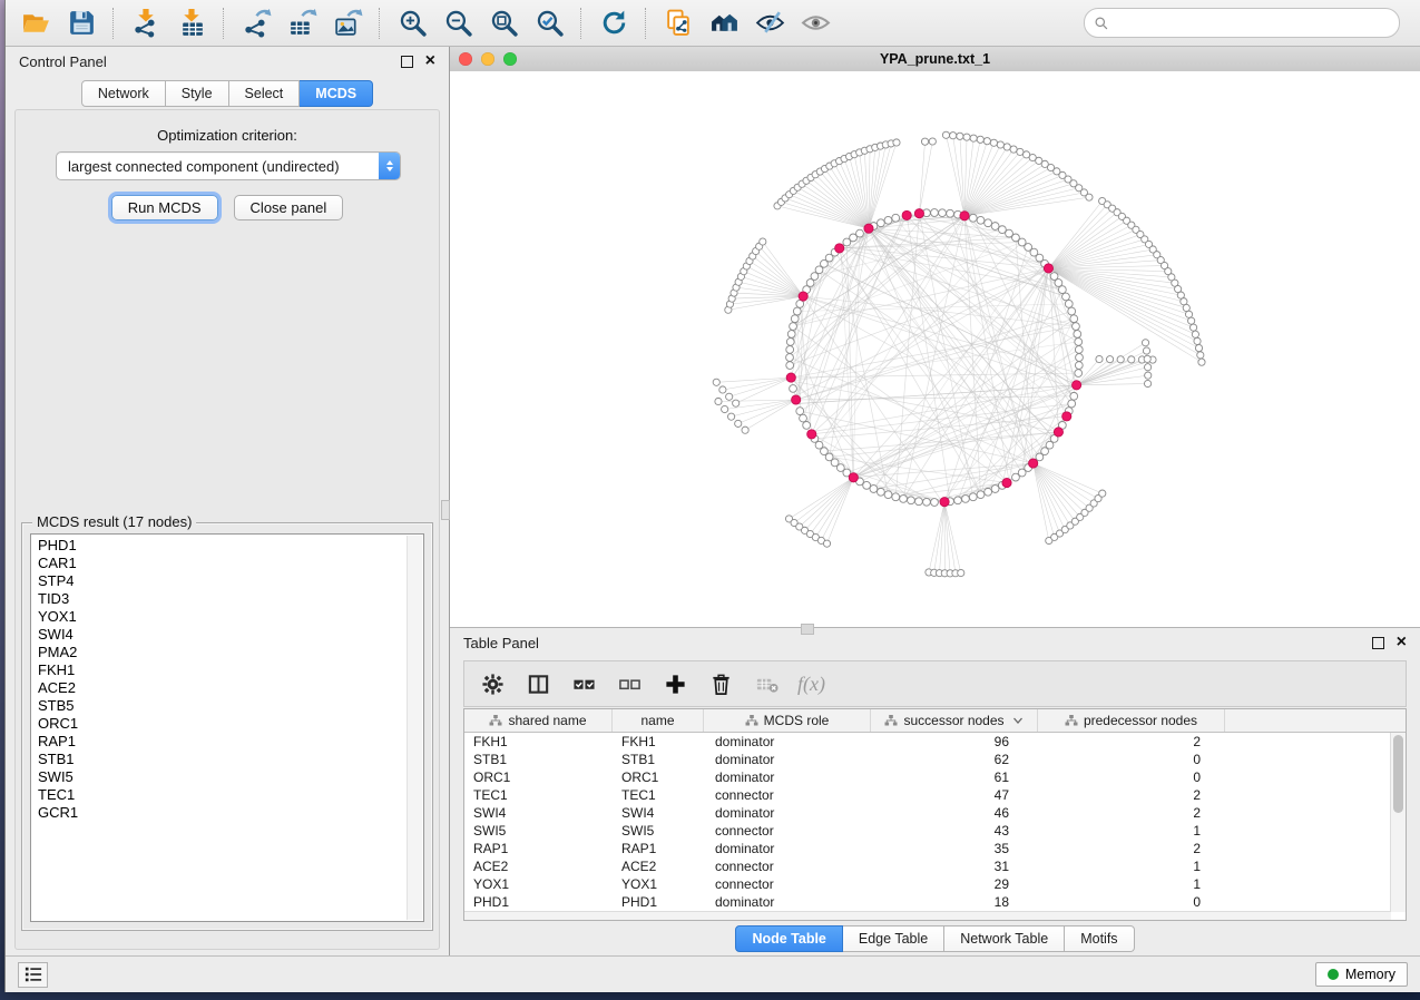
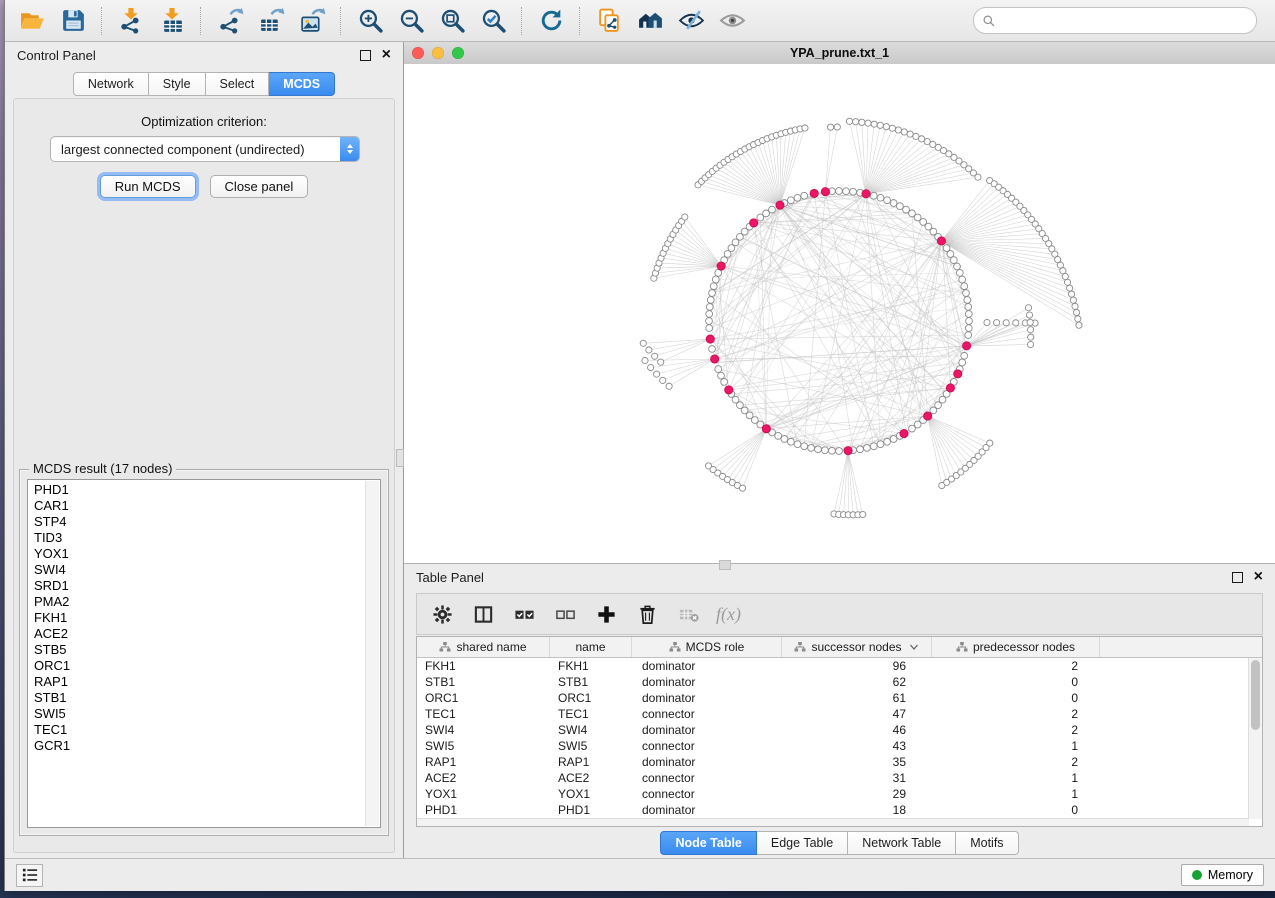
  Control Panel
  ×
  Network
  Style
  Select
  MCDS
  Optimization criterion:
  largest connected component (undirected)
  Run MCDS
  Close panel
  MCDS result (17 nodes)
  PHD1
  CAR1
  STP4
  TID3
  YOX1
  SWI4
+ SRD1
  PMA2
  FKH1
  ACE2
  STB5
  ORC1
  RAP1
  STB1
  SWI5
  TEC1
  GCR1
  YPA_prune.txt_1
  Table Panel
  ×
  f(x)
  shared name
  name
  MCDS role
  successor nodes
  predecessor nodes
  FKH1
  FKH1
  dominator
  96
  2
  STB1
  STB1
  dominator
  62
  0
  ORC1
  ORC1
  dominator
  61
  0
  TEC1
  TEC1
  connector
  47
  2
  SWI4
  SWI4
  dominator
  46
  2
  SWI5
  SWI5
  connector
  43
  1
  RAP1
  RAP1
  dominator
  35
  2
  ACE2
  ACE2
  connector
  31
  1
  YOX1
  YOX1
  connector
  29
  1
  PHD1
  PHD1
  dominator
  18
  0
  Node Table
  Edge Table
  Network Table
  Motifs
  Memory
